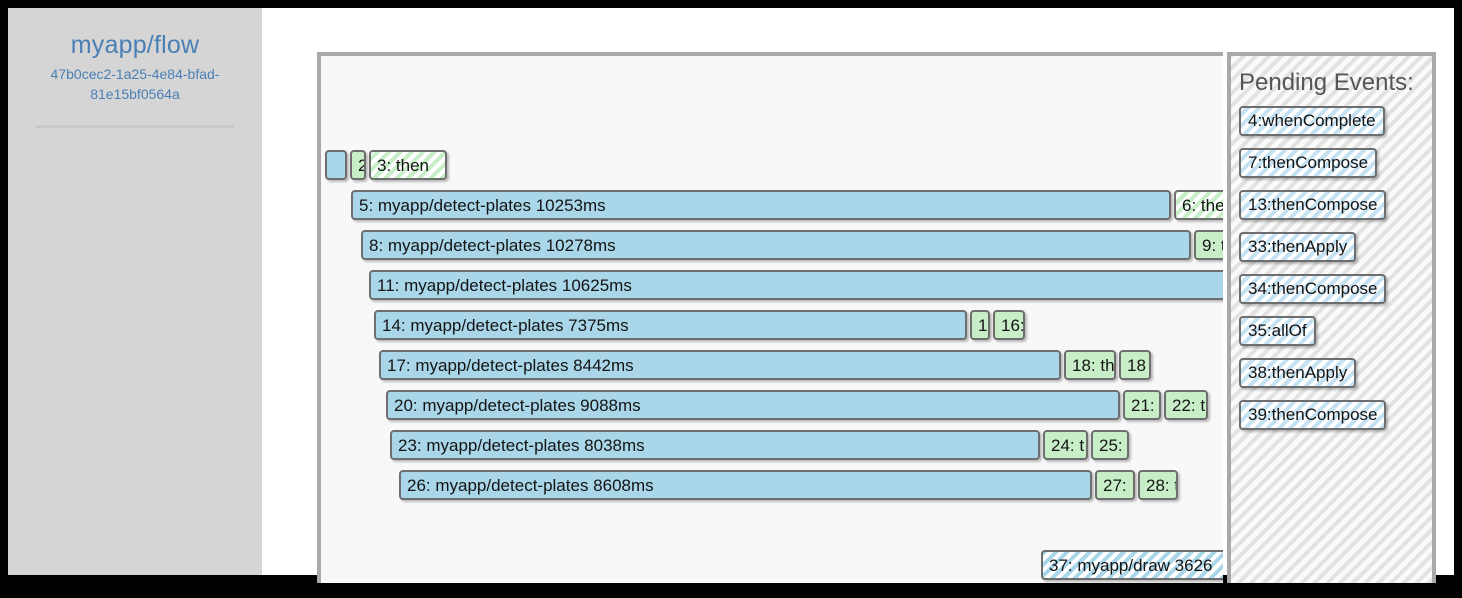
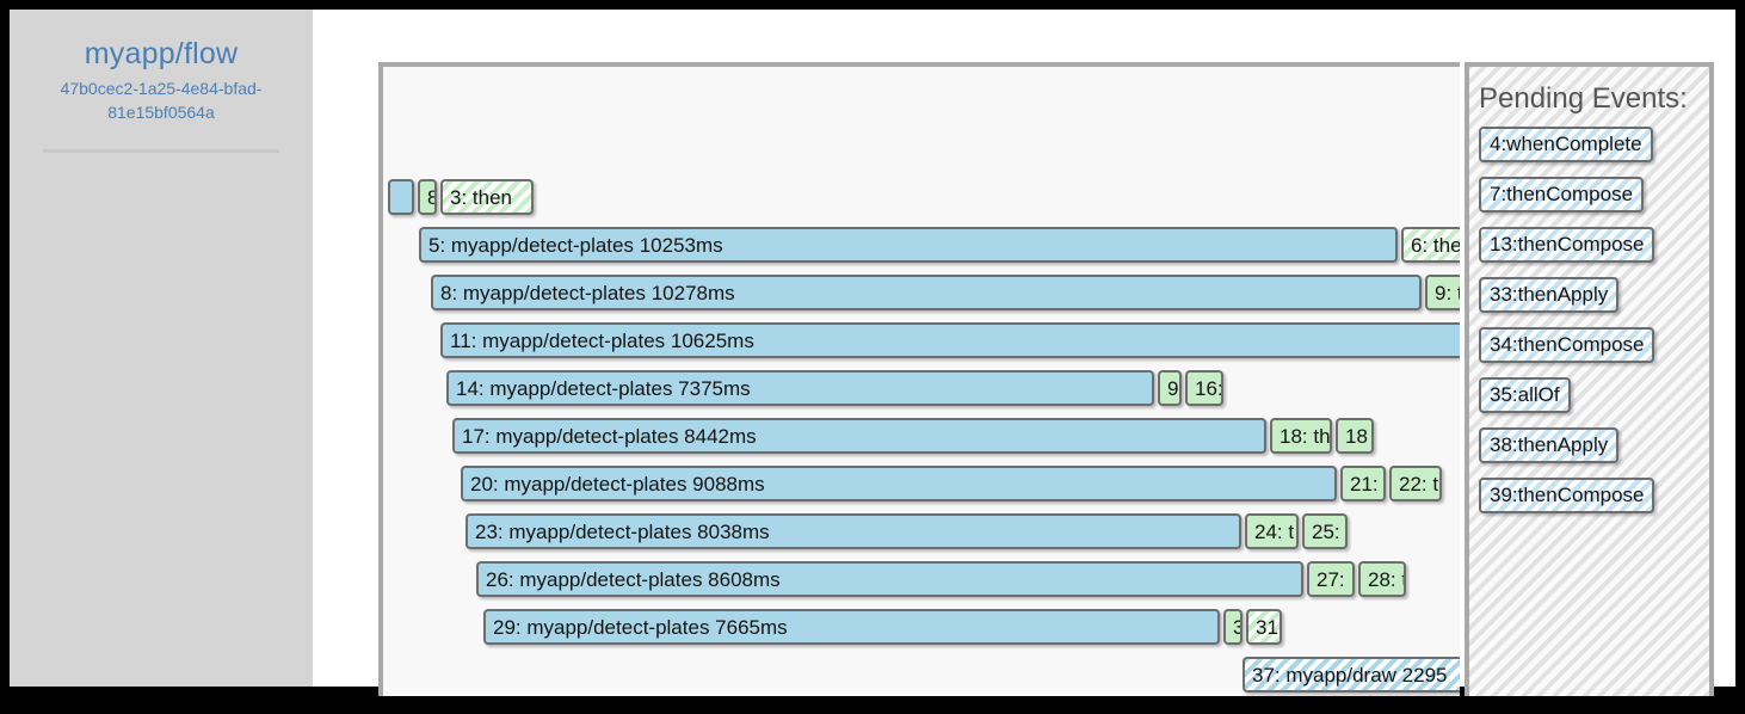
  myapp/flow
  47b0cec2-1a25-4e84-bfad-81e15bf0564a
- 2
+ 8
  3: then
  5: myapp/detect-plates 10253ms
  6: the
  8: myapp/detect-plates 10278ms
  11: myapp/detect-plates 10625ms
  14: myapp/detect-plates 7375ms
- 1
+ 9
  16:
  17: myapp/detect-plates 8442ms
  18: th
  18
  20: myapp/detect-plates 9088ms
  21:
  22: t
  23: myapp/detect-plates 8038ms
  24: t
  25:
  26: myapp/detect-plates 8608ms
  27:
  28:
+ 29: myapp/detect-plates 7665ms
+ 3
+ 31
- 37: myapp/draw 3626
+ 37: myapp/draw 2295
  Pending Events:
  4:whenComplete
  7:thenCompose
  13:thenCompose
  33:thenApply
  34:thenCompose
  35:allOf
  38:thenApply
  39:thenCompose
